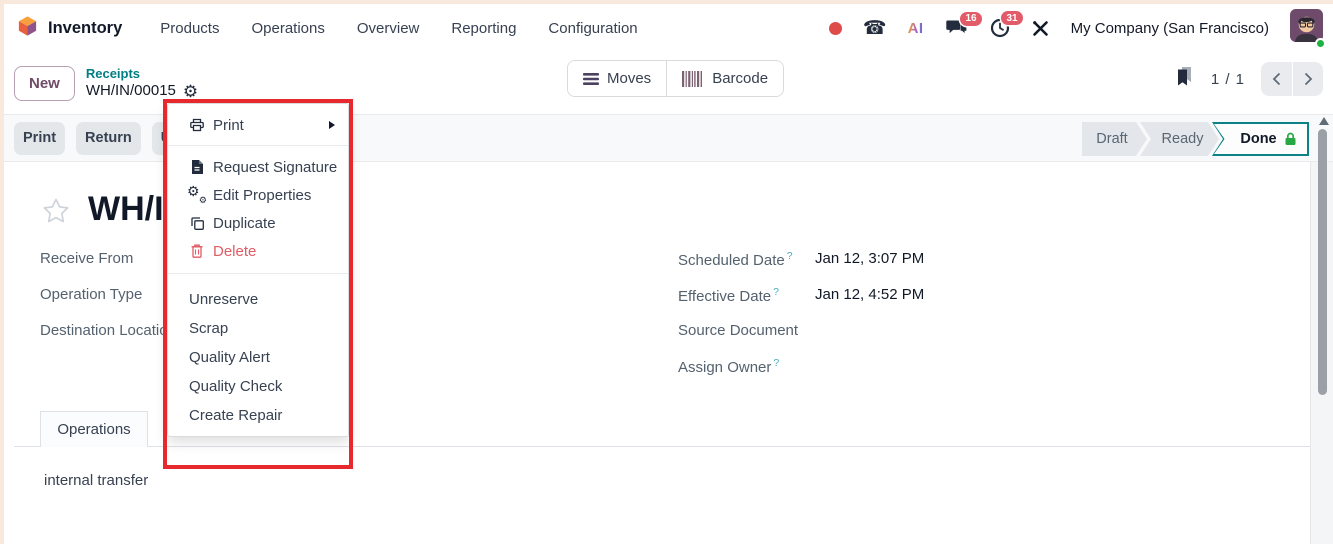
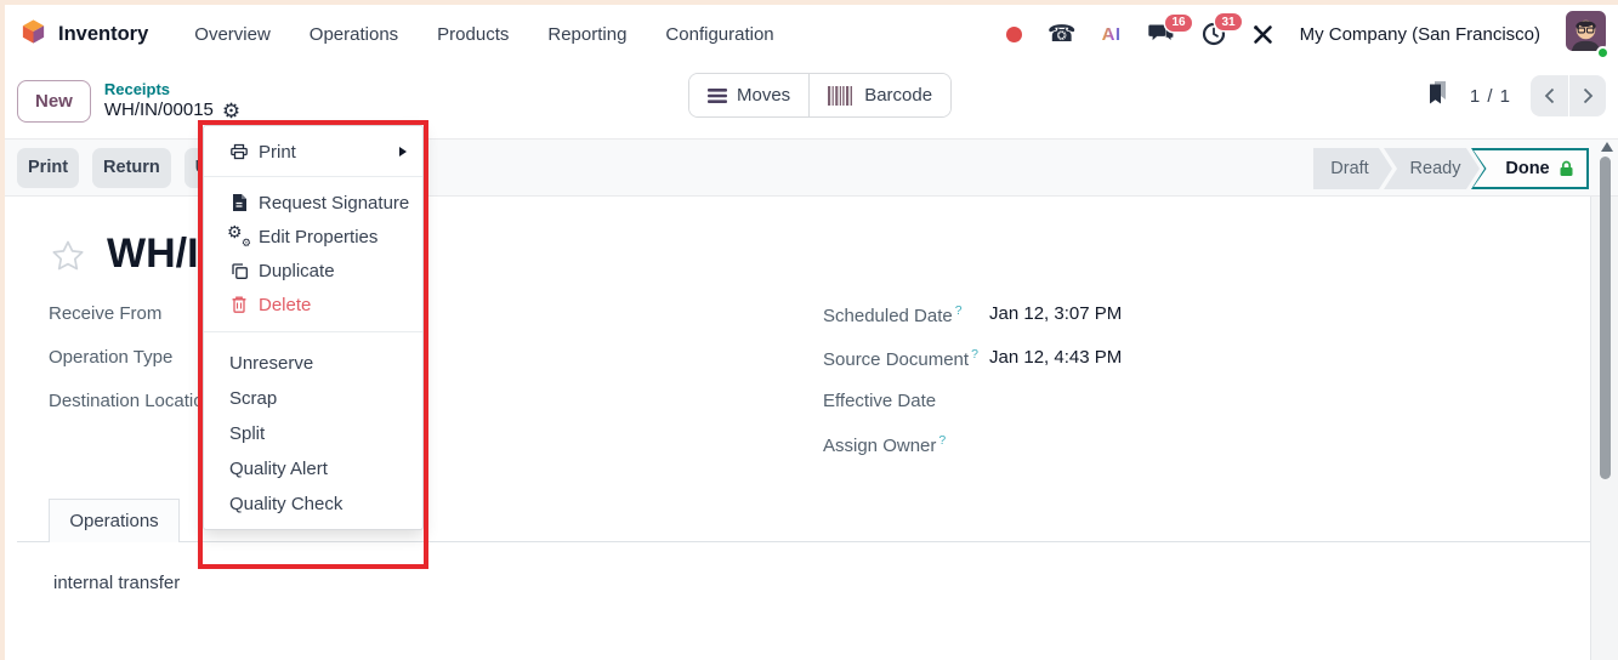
  Inventory
- Products
+ Overview
  Operations
- Overview
+ Products
  Reporting
  Configuration
  ☎
  AI
  16
  31
  My Company (San Francisco)
  New
  Receipts
  WH/IN/00015
  ⚙
  Moves
  Barcode
  1 / 1
  Print
  Return
  Draft
  Ready
  Done
  Receive From
  Operation Type
  Destination Locatio
  Scheduled Date ?
  Jan 12, 3:07 PM
- Effective Date ?
+ Source Document ?
- Jan 12, 4:52 PM
+ Jan 12, 4:43 PM
- Source Document
+ Effective Date
  Assign Owner ?
  Operations
  internal transfer
  Print
  Request Signature
  ⚙
  ⚙
  Edit Properties
  Duplicate
  Delete
  Unreserve
  Scrap
+ Split
  Quality Alert
  Quality Check
- Create Repair
